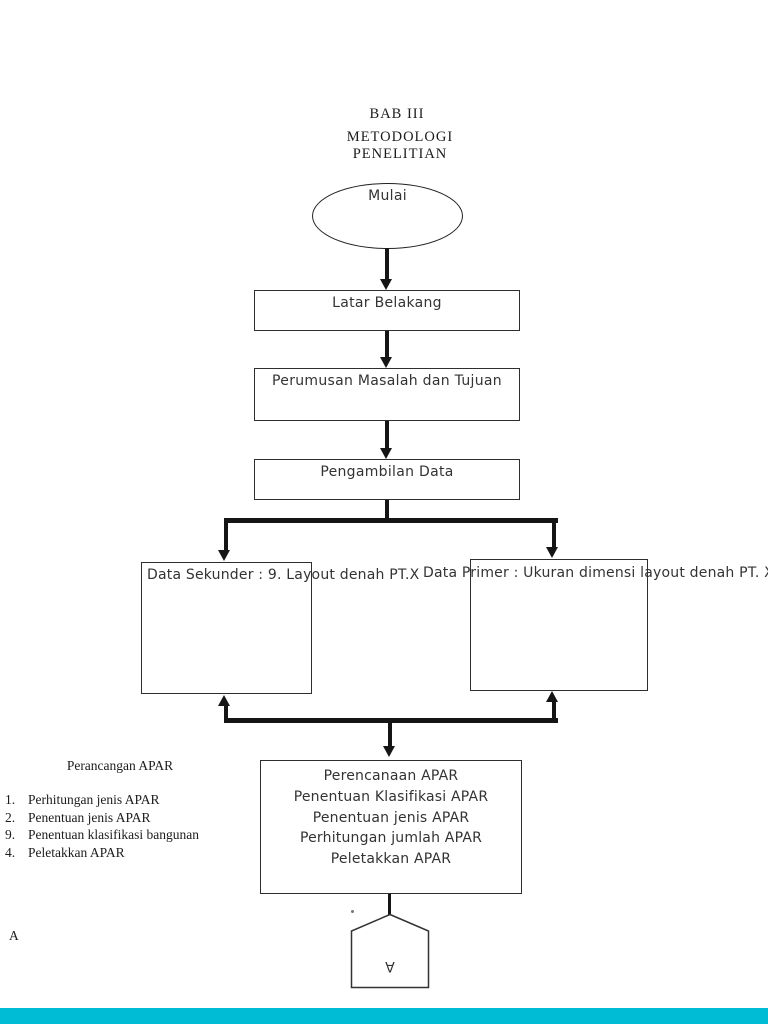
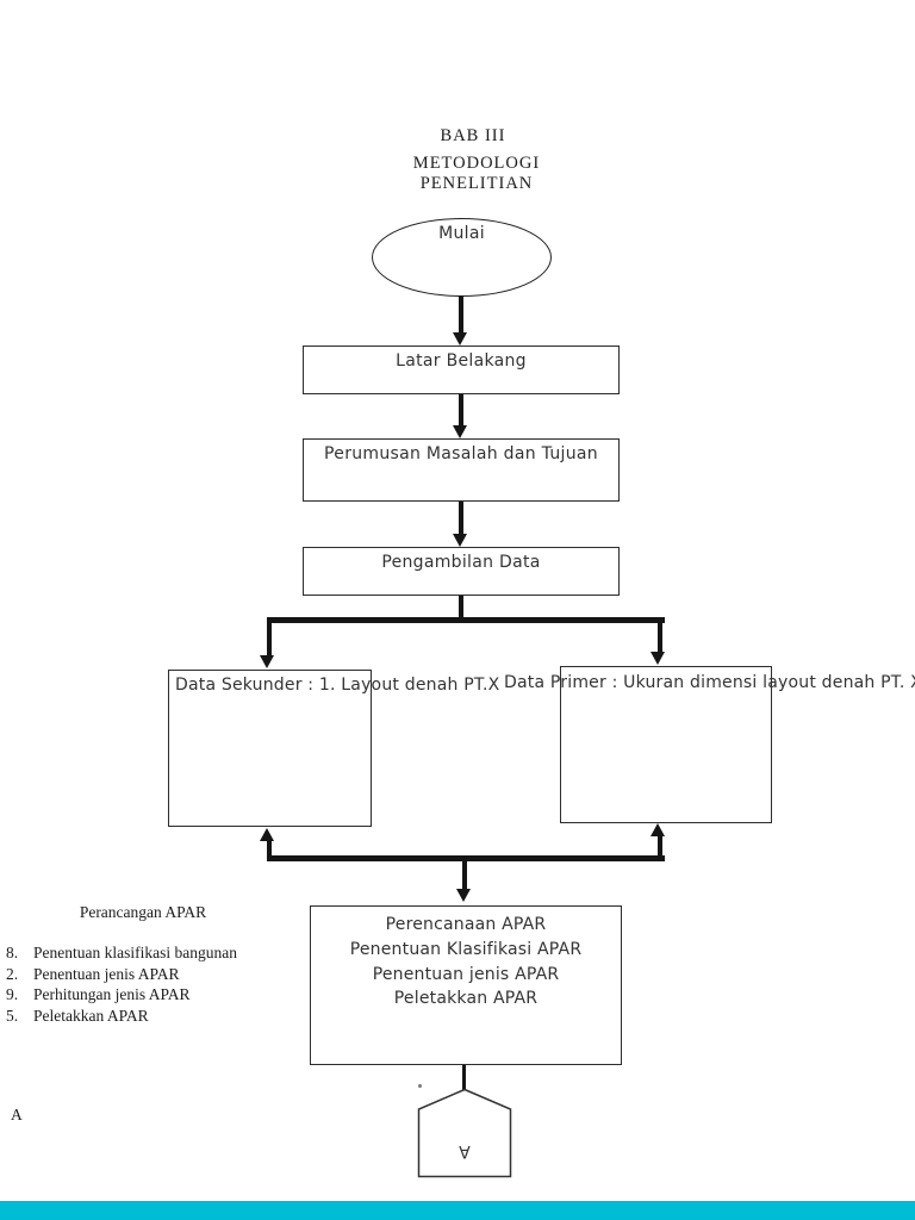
  BAB III
  METODOLOGI PENELITIAN
  Mulai
  Latar Belakang
  Perumusan Masalah dan Tujuan
  Pengambilan Data
- Data Sekunder : 9. Layout denah PT.X
+ Data Sekunder : 1. Layout denah PT.X
  Data Primer : Ukuran dimensi layout denah PT.
  Perencanaan APAR
  Penentuan Klasifikasi APAR
  Penentuan jenis APAR
- Perhitungan jumlah APAR
  Peletakkan APAR
  Perancangan APAR
- 1.
+ 8.
- Perhitungan jenis APAR
+ Penentuan klasifikasi bangunan
  2.
  Penentuan jenis APAR
  9.
- Penentuan klasifikasi bangunan
+ Perhitungan jenis APAR
- 4.
+ 5.
  Peletakkan APAR
  A
